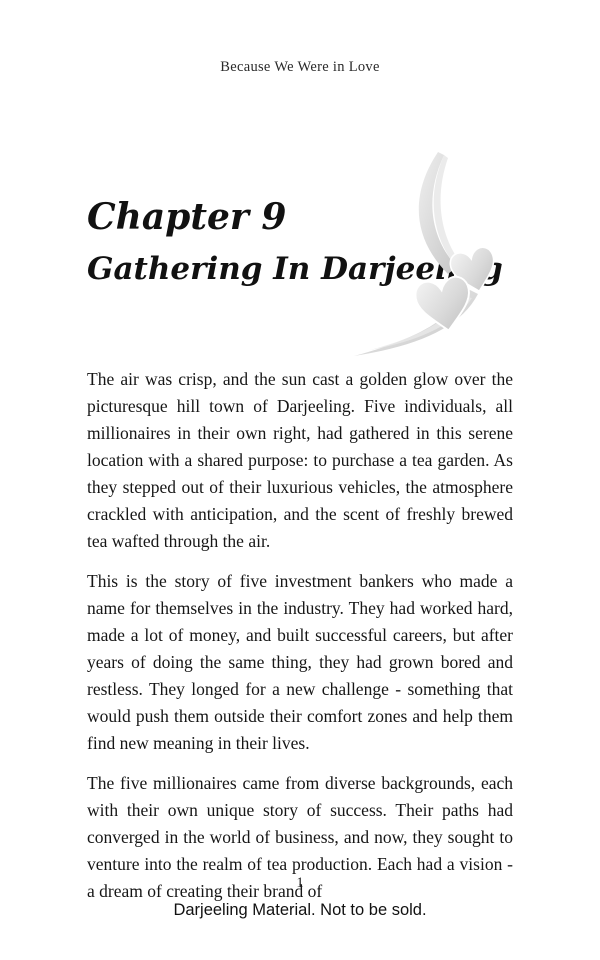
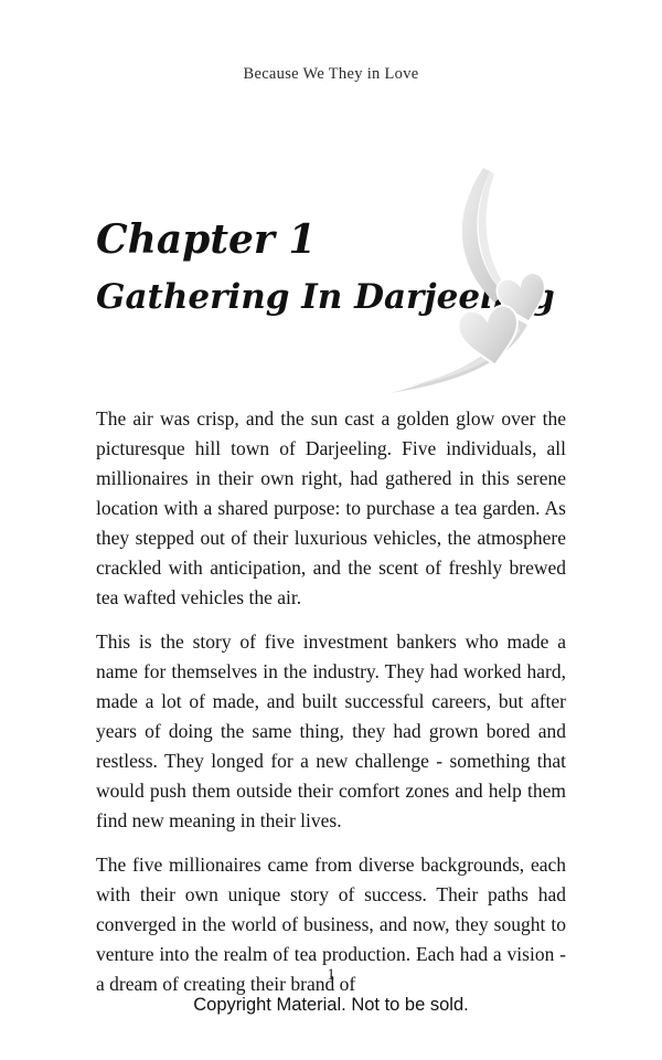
- Because We Were in Love
+ Because We They in Love
- Chapter 9
+ Chapter 1
  Gathering In Darje
- The air was crisp, and the sun cast a golden glow over the picturesque hill town of Darjeeling. Five individuals, all millionaires in their own right, had gathered in this serene location with a shared purpose: to purchase a tea garden. As they stepped out of their luxurious vehicles, the atmosphere crackled with anticipation, and the scent of freshly brewed tea wafted through the air.
+ The air was crisp, and the sun cast a golden glow over the picturesque hill town of Darjeeling. Five individuals, all millionaires in their own right, had gathered in this serene location with a shared purpose: to purchase a tea garden. As they stepped out of their luxurious vehicles, the atmosphere crackled with anticipation, and the scent of freshly brewed tea wafted vehicles the air.
- This is the story of five investment bankers who made a name for themselves in the industry. They had worked hard, made a lot of money, and built successful careers, but after years of doing the same thing, they had grown bored and restless. They longed for a new challenge - something that would push them outside their comfort zones and help them find new meaning in their lives.
+ This is the story of five investment bankers who made a name for themselves in the industry. They had worked hard, made a lot of made, and built successful careers, but after years of doing the same thing, they had grown bored and restless. They longed for a new challenge - something that would push them outside their comfort zones and help them find new meaning in their lives.
  The five millionaires came from diverse backgrounds, each with their own unique story of success. Their paths had converged in the world of business, and now, they sought to venture into the realm of tea production. Each had a vision - a dream of creating their brand of
  1
- Darjeeling Material. Not to be sold.
+ Copyright Material. Not to be sold.
